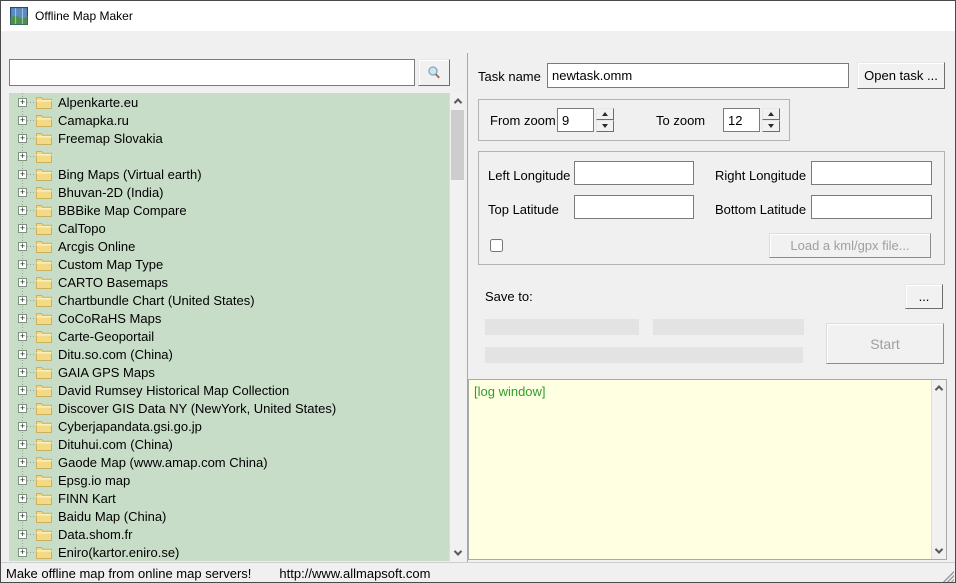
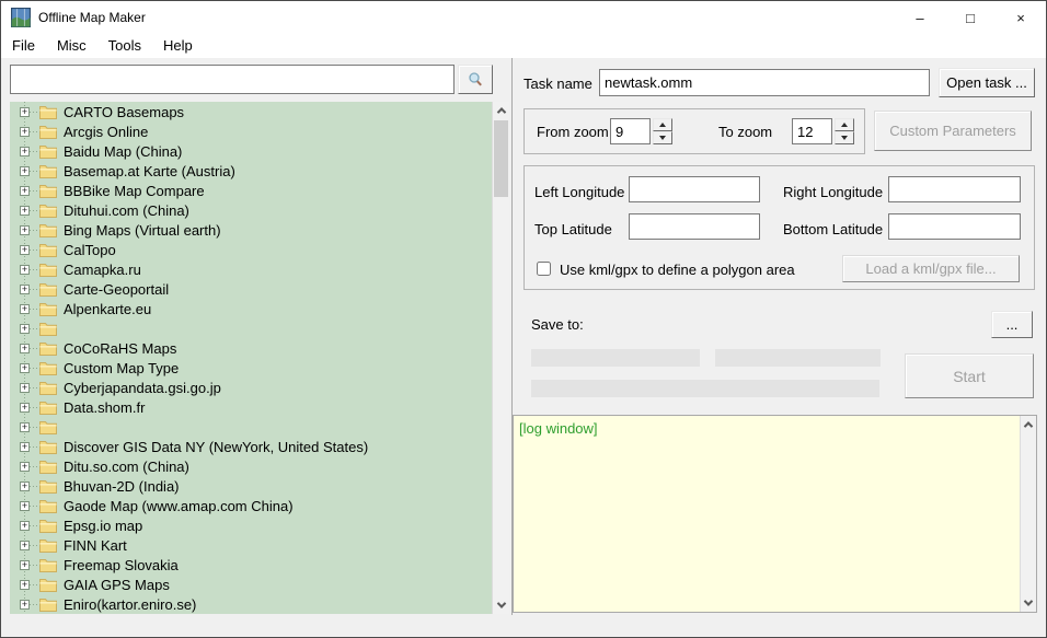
  Offline Map Maker
+ –
+ □
+ ×
+ File
+ Misc
+ Tools
+ Help
  +
- Alpenkarte.eu
+ CARTO Basemaps
  +
- Camapka.ru
+ Arcgis Online
  +
- Freemap Slovakia
+ Baidu Map (China)
  +
+ Basemap.at Karte (Austria)
  +
- Bing Maps (Virtual earth)
+ BBBike Map Compare
  +
- Bhuvan-2D (India)
+ Dituhui.com (China)
  +
- BBBike Map Compare
+ Bing Maps (Virtual earth)
  +
  CalTopo
  +
- Arcgis Online
+ Camapka.ru
  +
- Custom Map Type
+ Carte-Geoportail
  +
- CARTO Basemaps
+ Alpenkarte.eu
  +
- Chartbundle Chart (United States)
  +
  CoCoRaHS Maps
  +
- Carte-Geoportail
+ Custom Map Type
  +
- Ditu.so.com (China)
+ Cyberjapandata.gsi.go.jp
  +
- GAIA GPS Maps
+ Data.shom.fr
  +
- David Rumsey Historical Map Collection
  +
  Discover GIS Data NY (NewYork, United States)
  +
- Cyberjapandata.gsi.go.jp
+ Ditu.so.com (China)
  +
- Dituhui.com (China)
+ Bhuvan-2D (India)
  +
  Gaode Map (www.amap.com China)
  +
  Epsg.io map
  +
  FINN Kart
  +
- Baidu Map (China)
+ Freemap Slovakia
  +
- Data.shom.fr
+ GAIA GPS Maps
  +
  Eniro(kartor.eniro.se)
  Task name
  newtask.omm
  Open task ...
  From zoom
  9
  To zoom
  12
+ Custom Parameters
  Left Longitude
  Right Longitude
  Top Latitude
  Bottom Latitude
+ Use kml/gpx to define a polygon area
  Load a kml/gpx file...
  Save to:
  ...
  Start
  [log window]
- Make offline map from online map servers!
- http://www.allmapsoft.com
